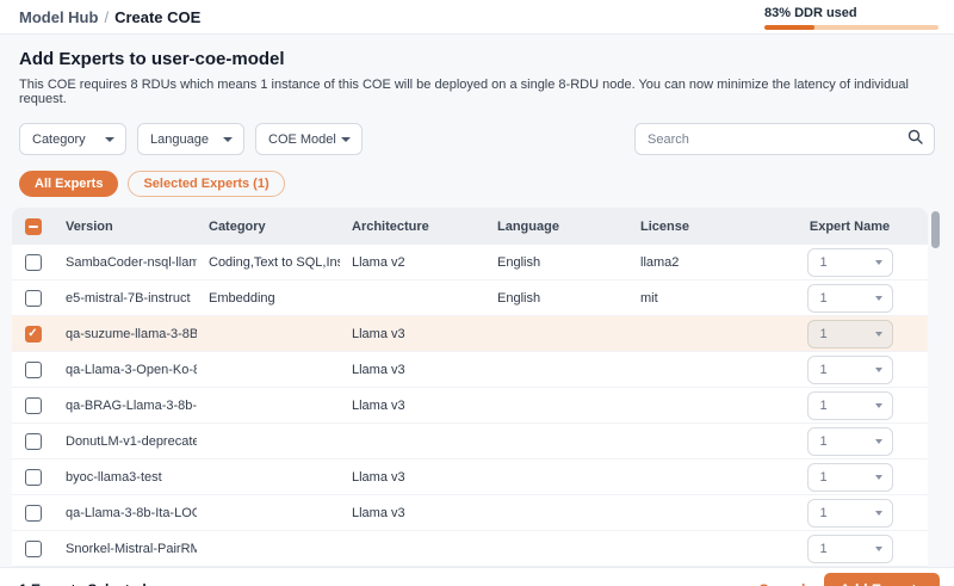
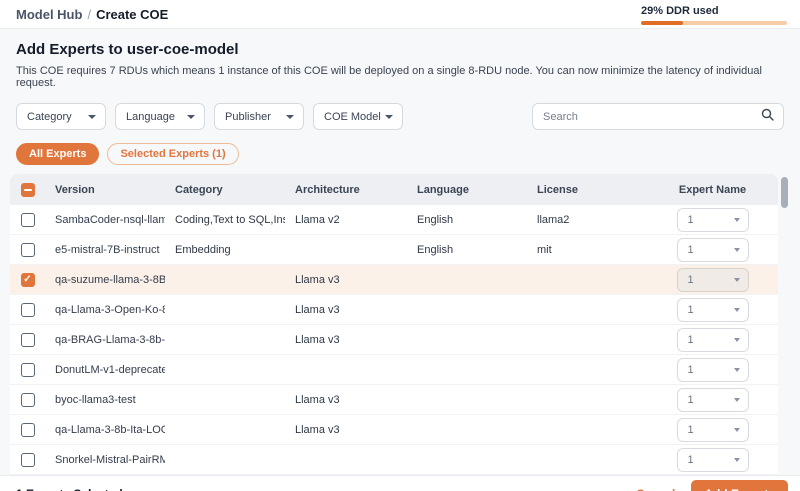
  Model Hub
  /
  Create COE
- 83% DDR used
+ 29% DDR used
  Add Experts to user-coe-model
- This COE requires 8 RDUs which means 1 instance of this COE will be deployed on a single 8-RDU node. You can now minimize the latency of individual request.
+ This COE requires 7 RDUs which means 1 instance of this COE will be deployed on a single 8-RDU node. You can now minimize the latency of individual request.
  Category
  Language
+ Publisher
  COE Model
  Search
  All Experts
  Selected Experts (1)
  Version
  Category
  Architecture
  Language
  License
  Expert Name
  SambaCoder-nsql-llam
  Coding,Text to SQL,In
  Llama v2
  English
  llama2
  1
  e5-mistral-7B-instruct
  Embedding
  English
  mit
  1
  qa-suzume-llama-3-8B
  Llama v3
  1
  qa-Llama-3-Open-Ko-
  Llama v3
  1
  qa-BRAG-Llama-3-8b-
  Llama v3
  1
  DonutLM-v1-deprecate
  1
  byoc-llama3-test
  Llama v3
  1
  qa-Llama-3-8b-Ita-LOC
  Llama v3
  1
  Snorkel-Mistral-PairRM
  1
